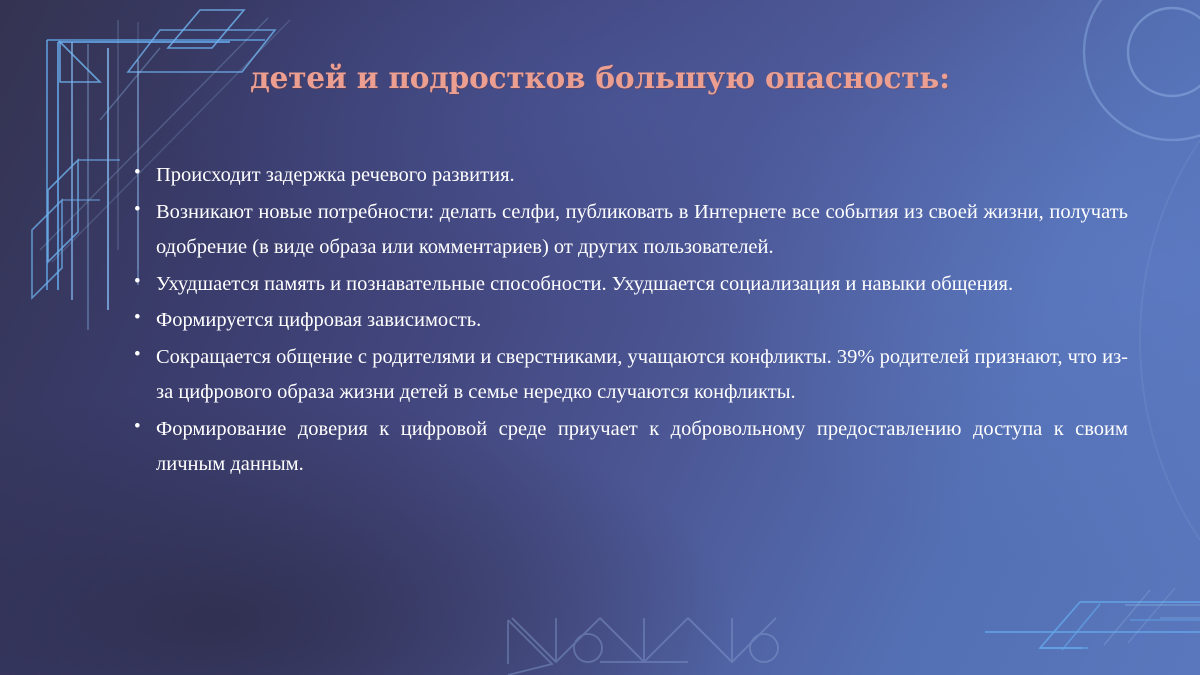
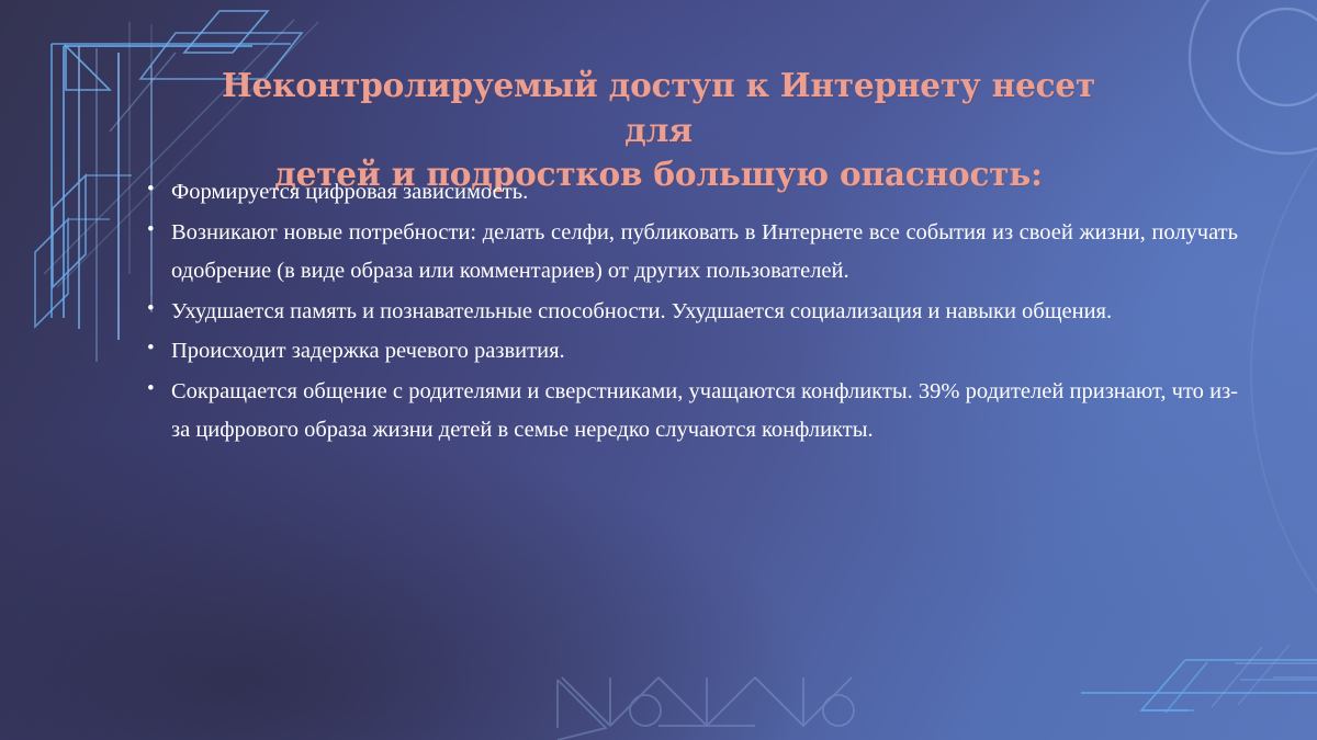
+ Неконтролируемый доступ к Интернету несет для
  детей и подростков большую опасность:
- Происходит задержка речевого развития.
+ Формируется цифровая зависимость.
  Возникают новые потребности: делать селфи, публиковать в Интернете все события из своей жизни, получать одобрение (в виде образа или комментариев) от других пользователей.
  Ухудшается память и познавательные способности. Ухудшается социализация и навыки общения.
- Формируется цифровая зависимость.
+ Происходит задержка речевого развития.
  Сокращается общение с родителями и сверстниками, учащаются конфликты. 39% родителей признают, что из-за цифрового образа жизни детей в семье нередко случаются конфликты.
- Формирование доверия к цифровой среде приучает к добровольному предоставлению доступа к своим личным данным.
